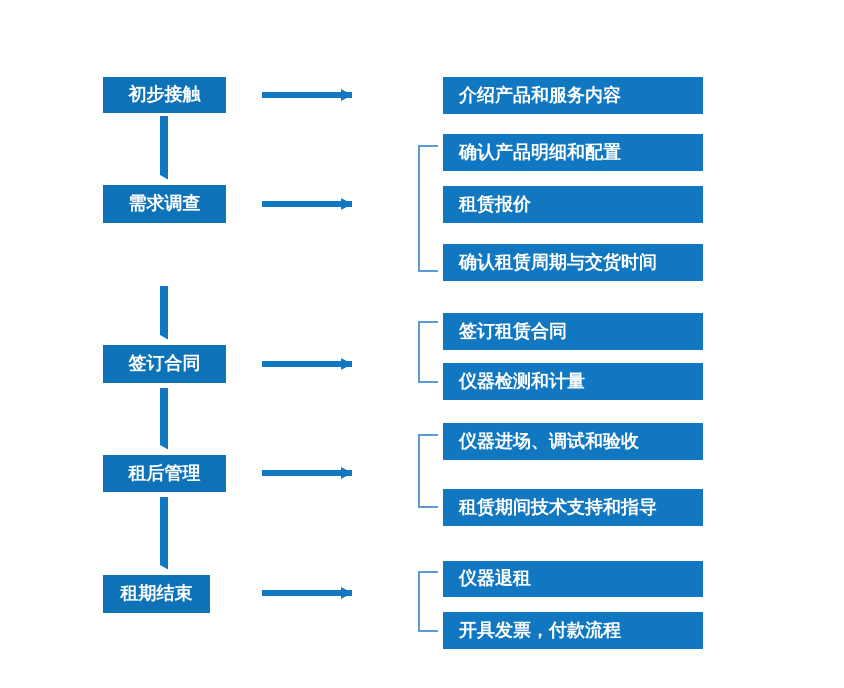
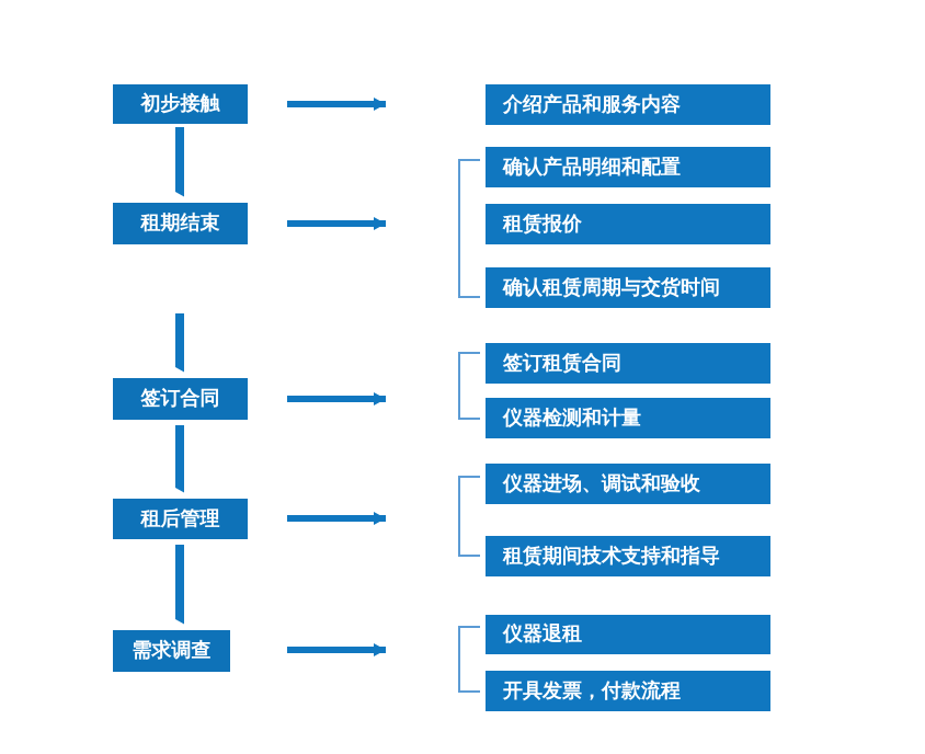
  初步接触
- 需求调查
+ 租期结束
  签订合同
  租后管理
- 租期结束
+ 需求调查
  介绍产品和服务内容
  确认产品明细和配置
  租赁报价
  确认租赁周期与交货时间
  签订租赁合同
  仪器检测和计量
  仪器进场、调试和验收
  租赁期间技术支持和指导
  仪器退租
  开具发票，付款流程
